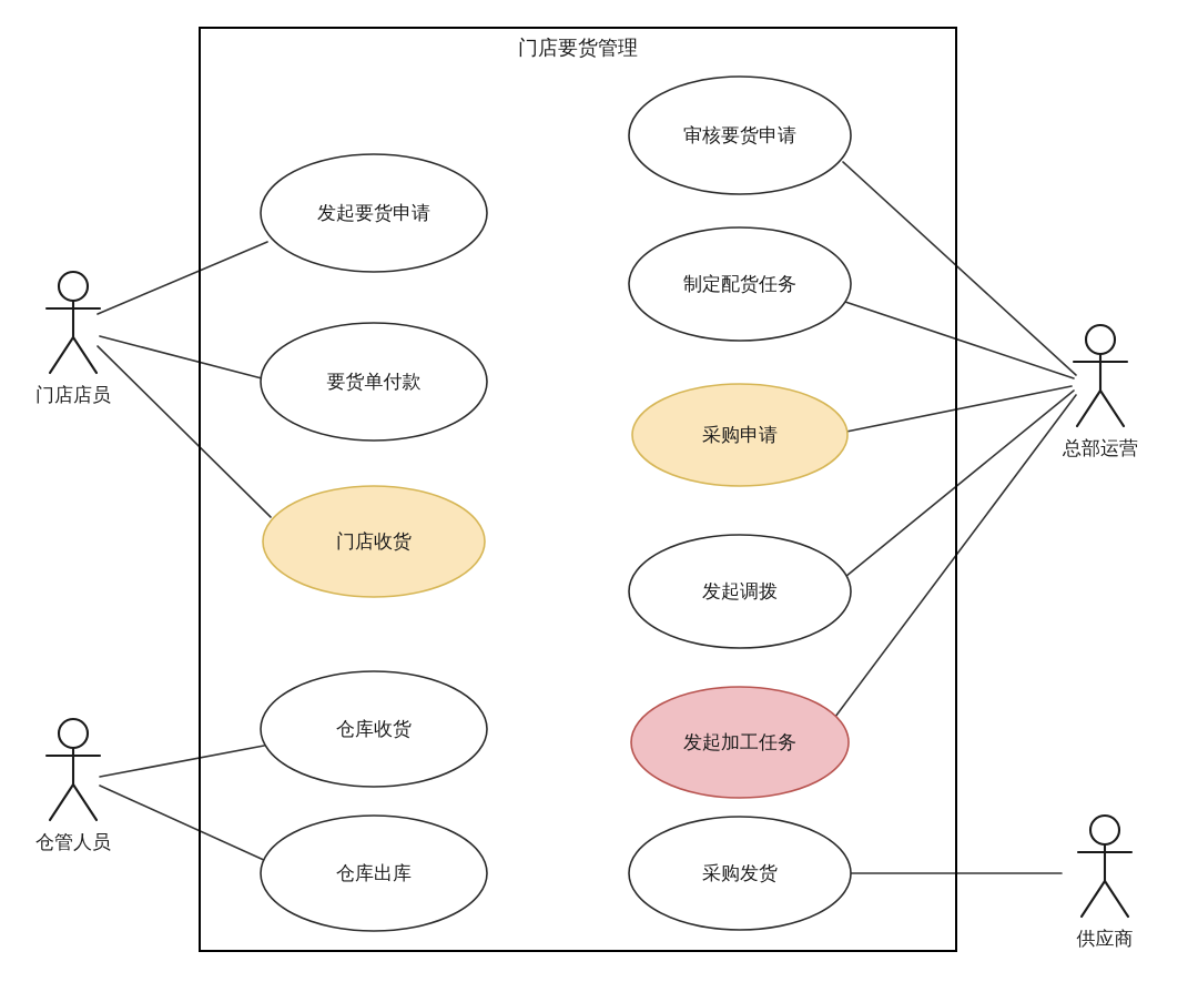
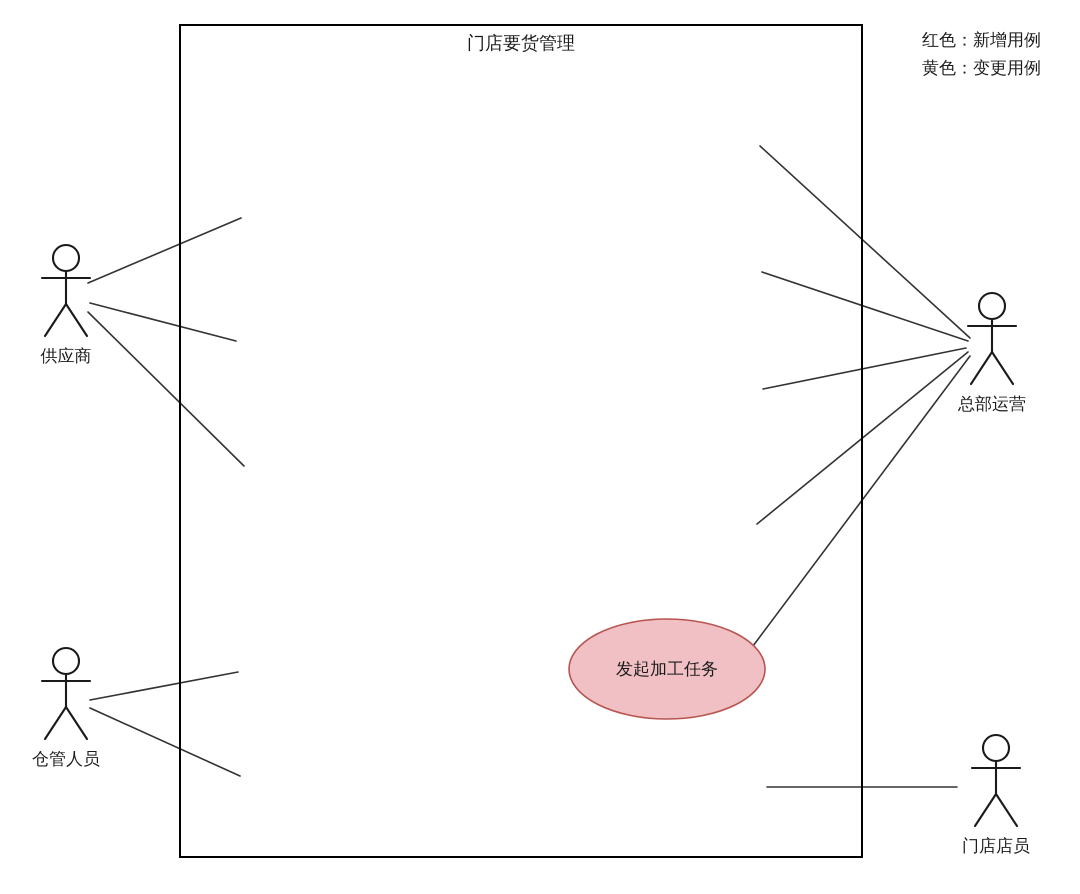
  门店要货管理
- 发起要货申请
- 要货单付款
- 门店收货
- 仓库收货
- 仓库出库
- 审核要货申请
- 制定配货任务
- 采购申请
- 发起调拨
  发起加工任务
- 采购发货
- 门店店员
+ 供应商
  仓管人员
  总部运营
- 供应商
+ 门店店员
+ 红色：新增用例
+ 黄色：变更用例
